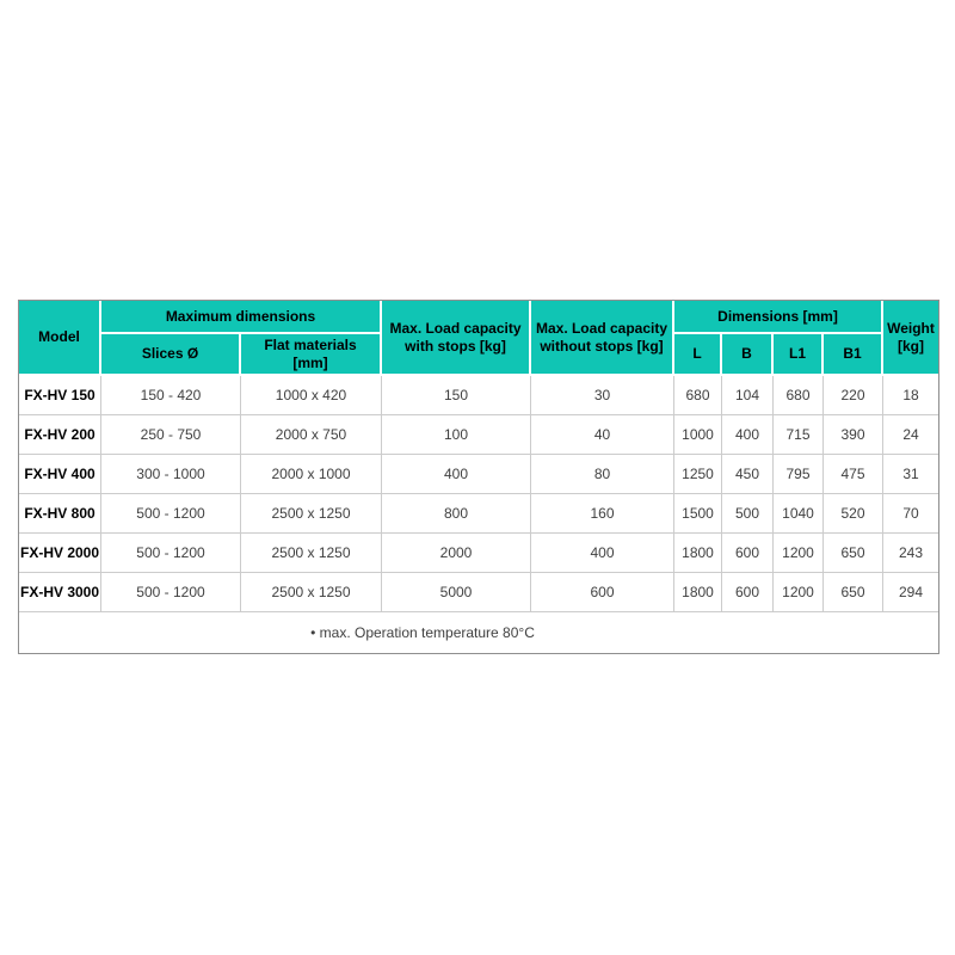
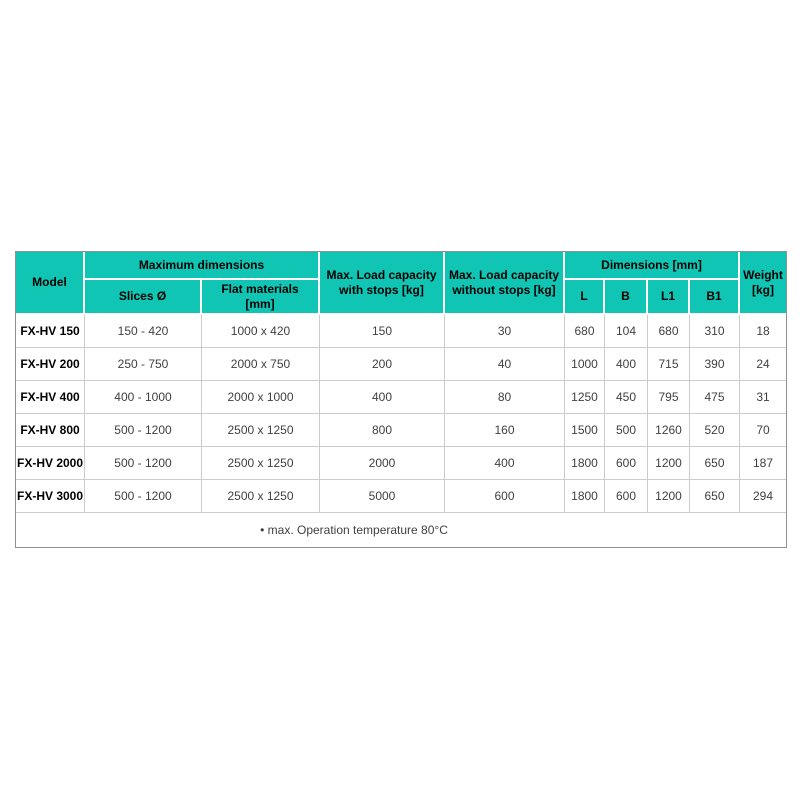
  Model	Maximum dimensions	Max. Load capacity with stops [kg]	Max. Load capacity without stops [kg]	Dimensions [mm]	Weight [kg]
  Slices Ø	Flat materials [mm]	L	B	L1	B1
- FX-HV 150	150 - 420	1000 x 420	150	30	680	104	680	220	18
+ FX-HV 150	150 - 420	1000 x 420	150	30	680	104	680	310	18
- FX-HV 200	250 - 750	2000 x 750	100	40	1000	400	715	390	24
+ FX-HV 200	250 - 750	2000 x 750	200	40	1000	400	715	390	24
- FX-HV 400	300 - 1000	2000 x 1000	400	80	1250	450	795	475	31
+ FX-HV 400	400 - 1000	2000 x 1000	400	80	1250	450	795	475	31
- FX-HV 800	500 - 1200	2500 x 1250	800	160	1500	500	1040	520	70
+ FX-HV 800	500 - 1200	2500 x 1250	800	160	1500	500	1260	520	70
- FX-HV 2000	500 - 1200	2500 x 1250	2000	400	1800	600	1200	650	243
+ FX-HV 2000	500 - 1200	2500 x 1250	2000	400	1800	600	1200	650	187
  FX-HV 3000	500 - 1200	2500 x 1250	5000	600	1800	600	1200	650	294
  • max. Operation temperature 80°C
